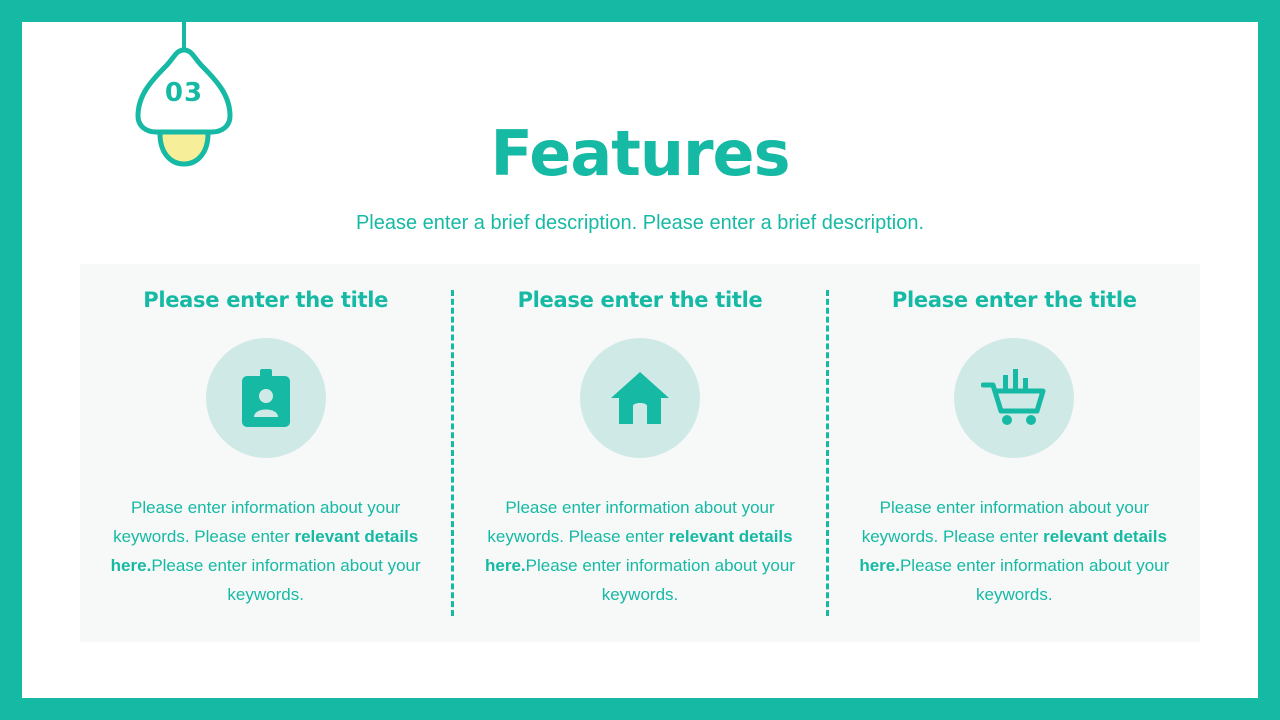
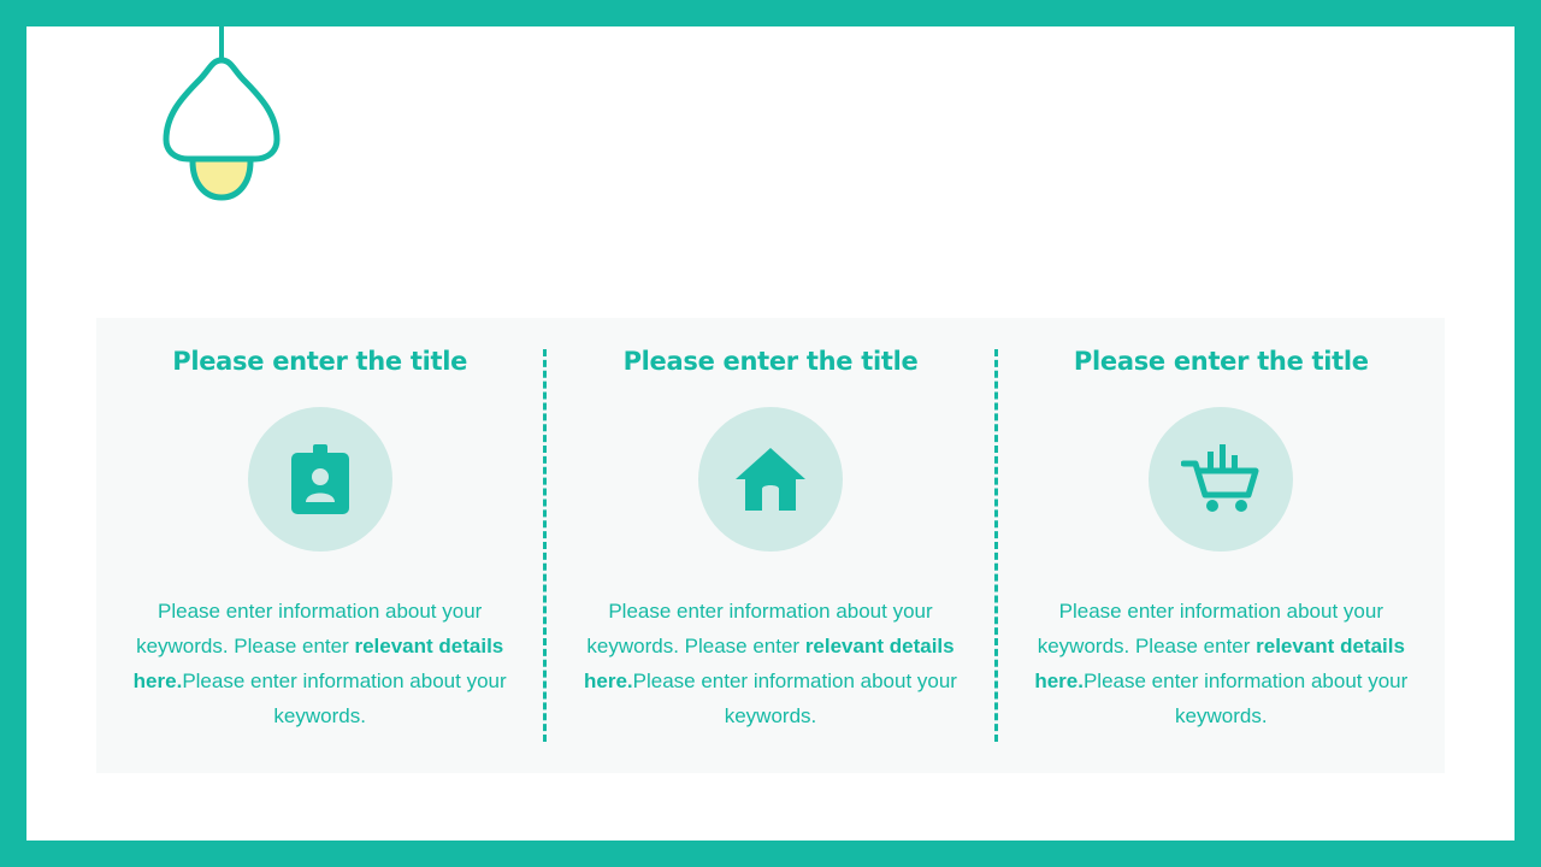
- 03
- Features
- Please enter a brief description. Please enter a brief description.
  Please enter the title
  Please enter information about your keywords. Please enter relevant details here.Please enter information about your keywords.
  Please enter the title
  Please enter information about your keywords. Please enter relevant details here.Please enter information about your keywords.
  Please enter the title
  Please enter information about your keywords. Please enter relevant details here.Please enter information about your keywords.
